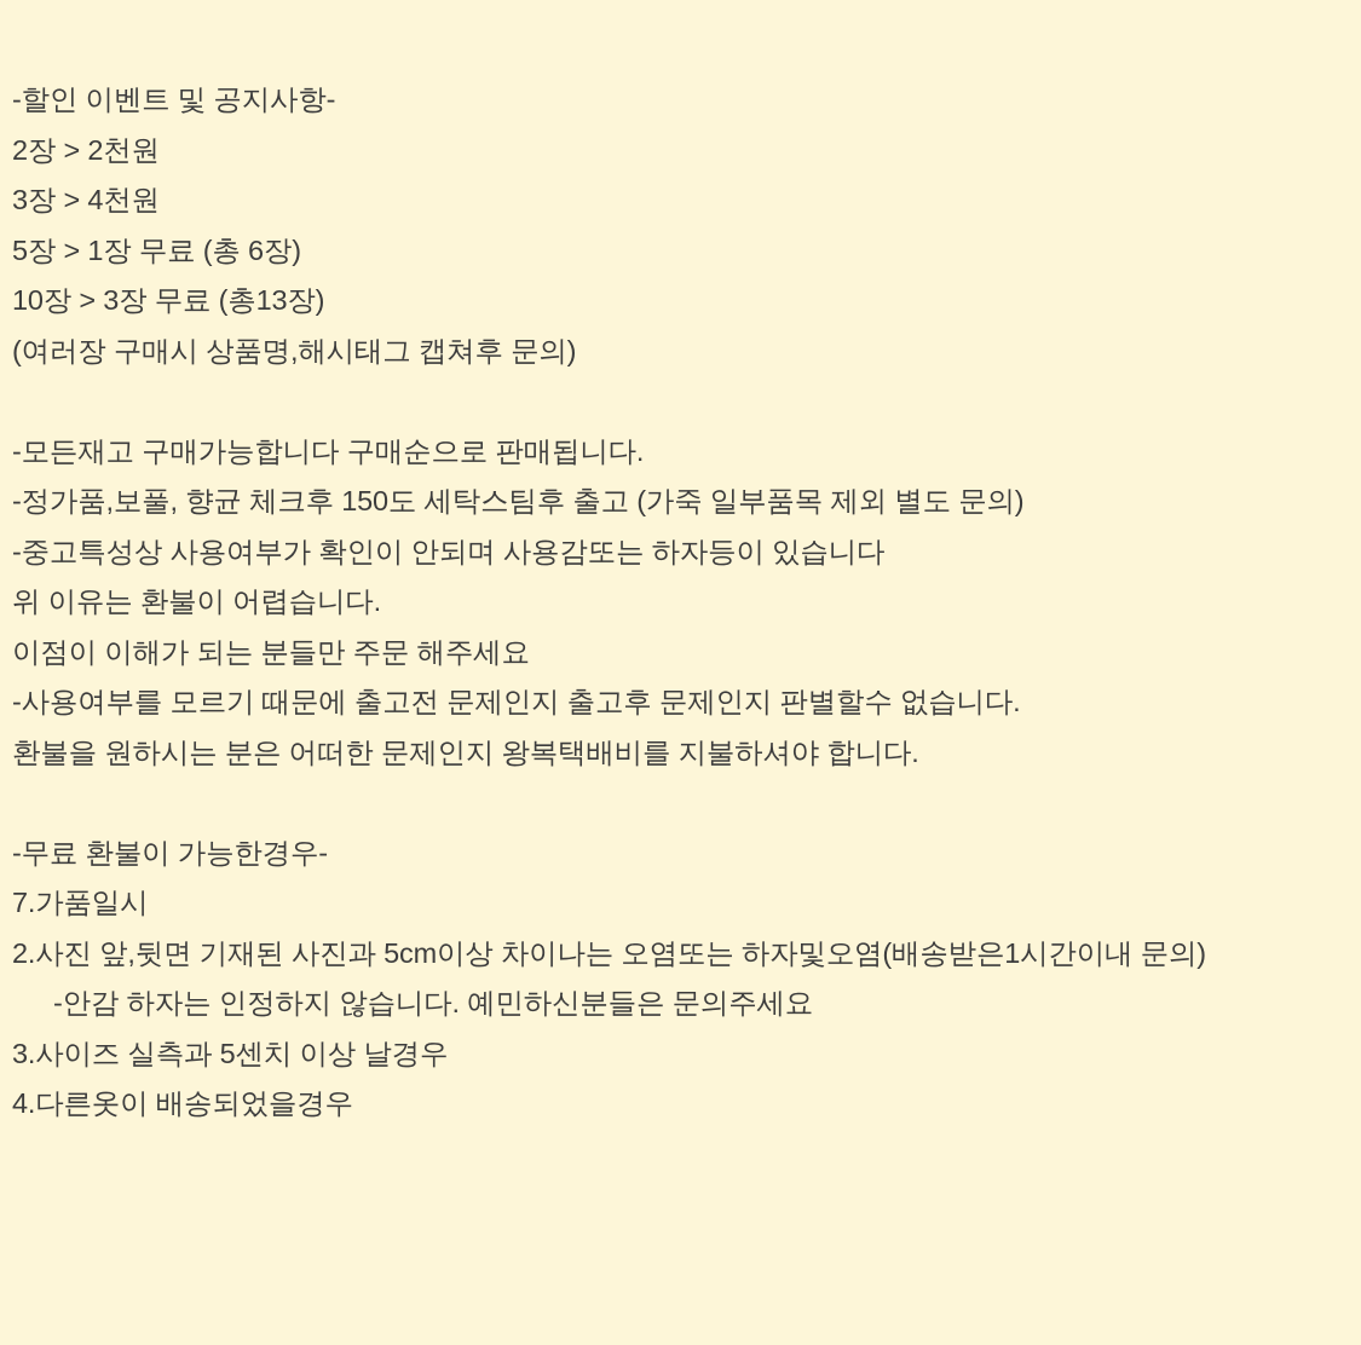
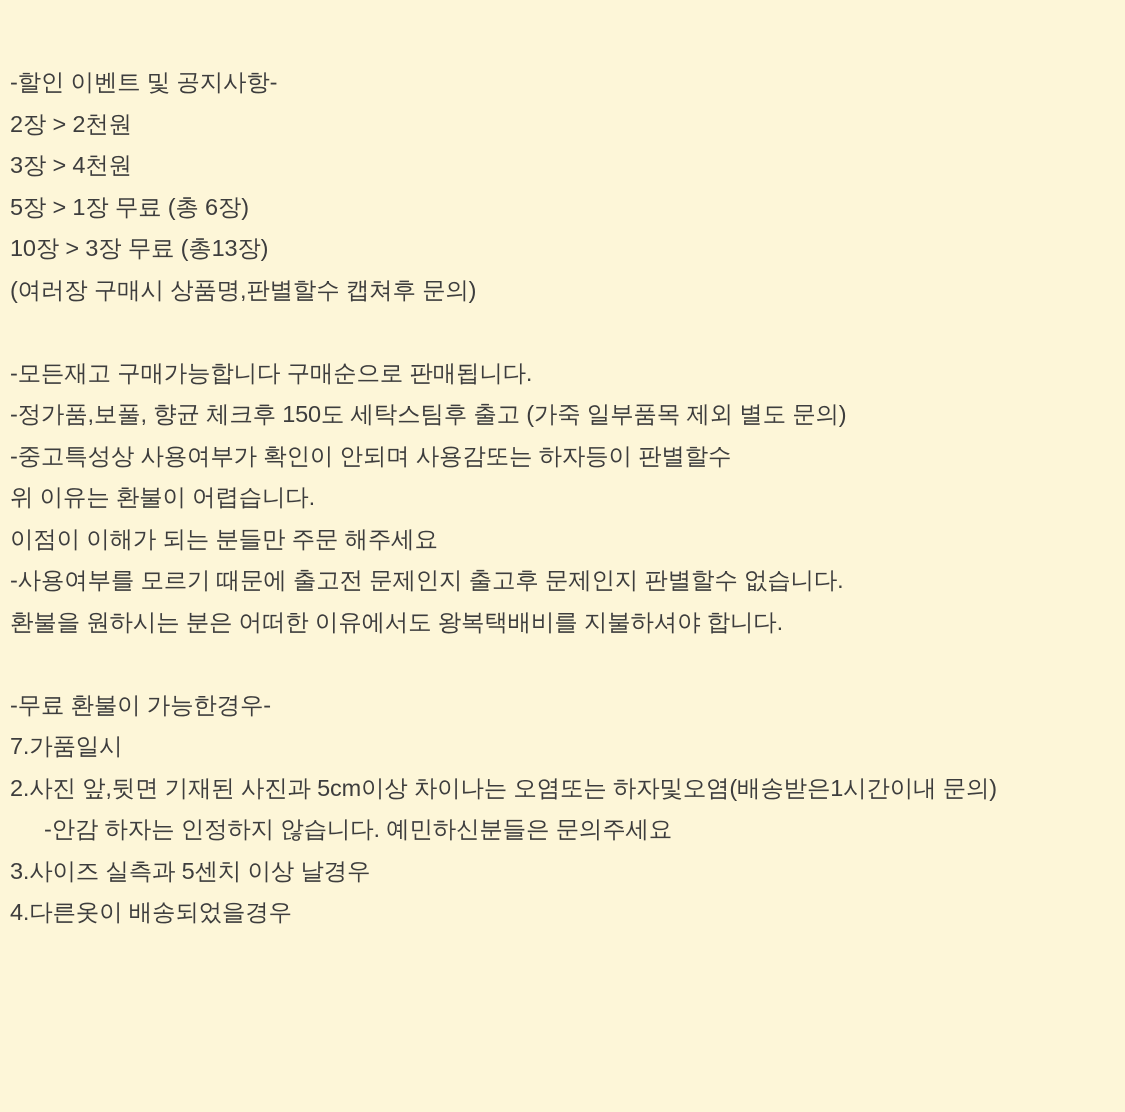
  -할인 이벤트 및 공지사항-
  2장 > 2천원
  3장 > 4천원
  5장 > 1장 무료 (총 6장)
  10장 > 3장 무료 (총13장)
- (여러장 구매시 상품명,해시태그 캡쳐후 문의)
+ (여러장 구매시 상품명,판별할수 캡쳐후 문의)
  -모든재고 구매가능합니다 구매순으로 판매됩니다.
  -정가품,보풀, 향균 체크후 150도 세탁스팀후 출고 (가죽 일부품목 제외 별도 문의)
- -중고특성상 사용여부가 확인이 안되며 사용감또는 하자등이 있습니다
+ -중고특성상 사용여부가 확인이 안되며 사용감또는 하자등이 판별할수
  위 이유는 환불이 어렵습니다.
  이점이 이해가 되는 분들만 주문 해주세요
  -사용여부를 모르기 때문에 출고전 문제인지 출고후 문제인지 판별할수 없습니다.
- 환불을 원하시는 분은 어떠한 문제인지 왕복택배비를 지불하셔야 합니다.
+ 환불을 원하시는 분은 어떠한 이유에서도 왕복택배비를 지불하셔야 합니다.
  -무료 환불이 가능한경우-
  7.가품일시
  2.사진 앞,뒷면 기재된 사진과 5cm이상 차이나는 오염또는 하자및오염(배송받은1시간이내 문의)
  -안감 하자는 인정하지 않습니다. 예민하신분들은 문의주세요
  3.사이즈 실측과 5센치 이상 날경우
  4.다른옷이 배송되었을경우
